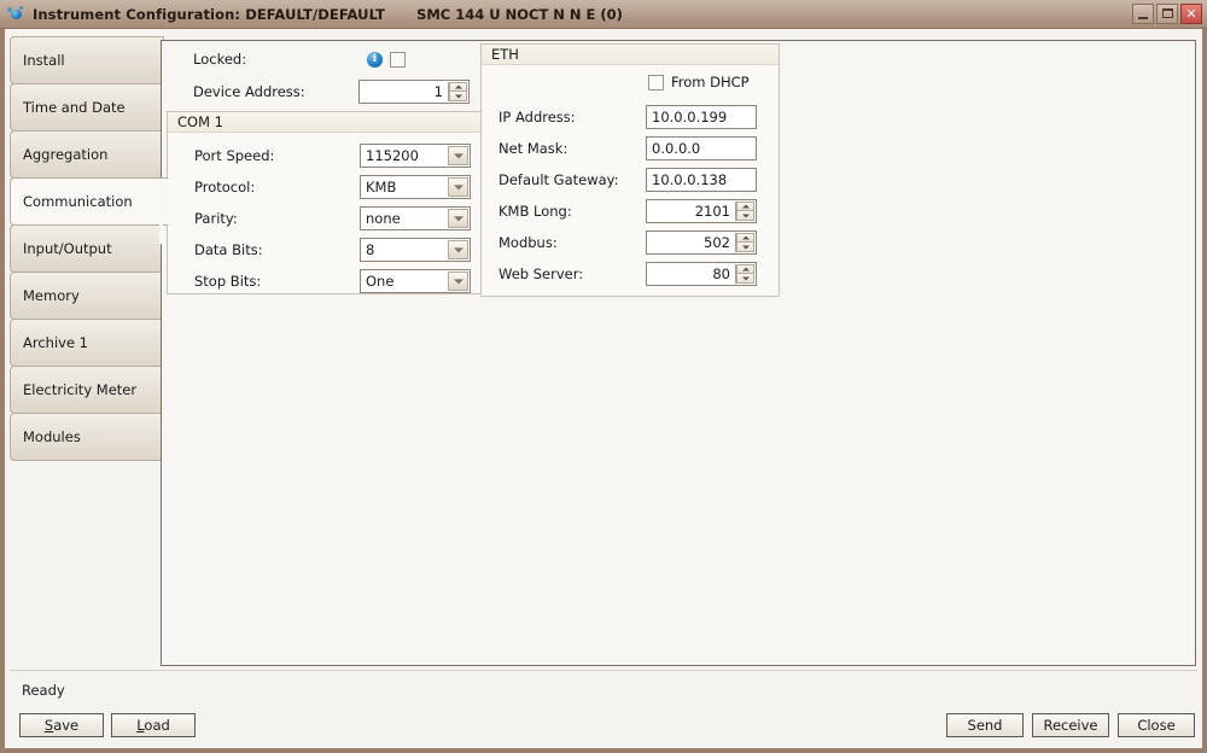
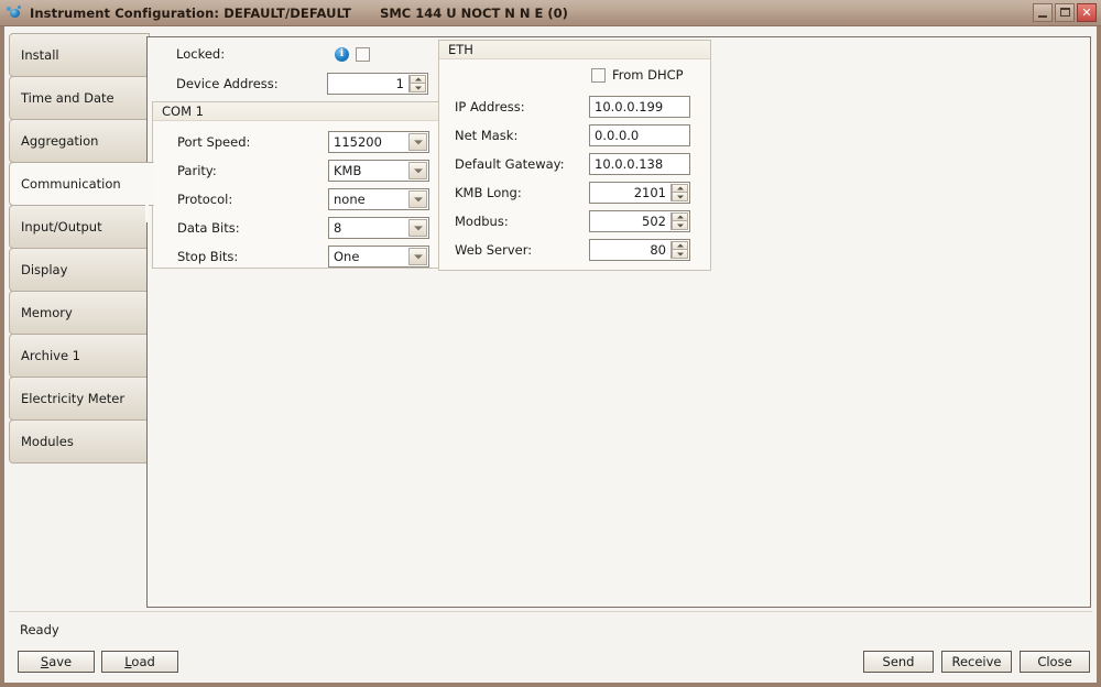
  Instrument Configuration: DEFAULT/DEFAULT
  SMC 144 U NOCT N N E (0)
  ✕
  Install
  Time and Date
  Aggregation
  Communication
  Input/Output
+ Display
  Memory
  Archive 1
  Electricity Meter
  Modules
  Locked:
  i
  Device Address:
  1
  COM 1
  Port Speed:
  115200
- Protocol:
+ Parity:
  KMB
- Parity:
+ Protocol:
  none
  Data Bits:
  8
  Stop Bits:
  One
  ETH
  From DHCP
  IP Address:
  10.0.0.199
  Net Mask:
  0.0.0.0
  Default Gateway:
  10.0.0.138
  KMB Long:
  2101
  Modbus:
  502
  Web Server:
  80
  Ready
  Save
  Load
  Send
  Receive
  Close
